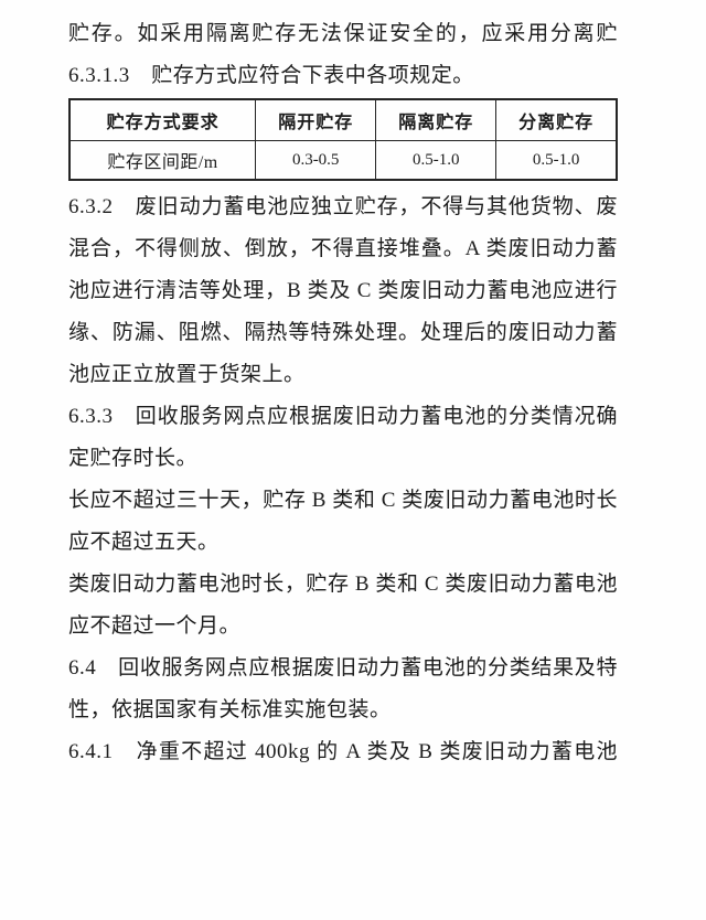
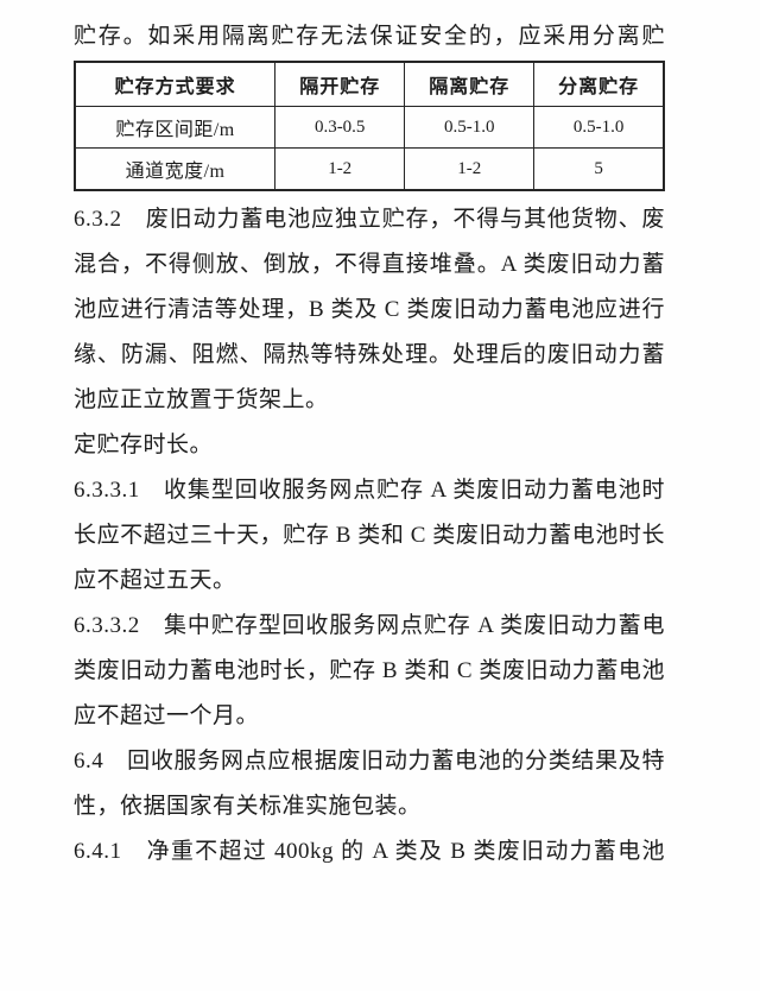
  贮存。如采用隔离贮存无法保证安全的，应采用分离贮
- 6.3.1.3 贮存方式应符合下表中各项规定。
  贮存方式要求	隔开贮存	隔离贮存	分离贮存
  贮存区间距/m	0.3-0.5	0.5-1.0	0.5-1.0
+ 通道宽度/m	1-2	1-2	5
  6.3.2 废旧动力蓄电池应独立贮存，不得与其他货物、废
  混合，不得侧放、倒放，不得直接堆叠。A 类废旧动力蓄
  池应进行清洁等处理，B 类及 C 类废旧动力蓄电池应进行
  缘、防漏、阻燃、隔热等特殊处理。处理后的废旧动力蓄
  池应正立放置于货架上。
- 6.3.3 回收服务网点应根据废旧动力蓄电池的分类情况确
  定贮存时长。
+ 6.3.3.1 收集型回收服务网点贮存 A 类废旧动力蓄电池时
  长应不超过三十天，贮存 B 类和 C 类废旧动力蓄电池时长
  应不超过五天。
+ 6.3.3.2 集中贮存型回收服务网点贮存 A 类废旧动力蓄电
  类废旧动力蓄电池时长，贮存 B 类和 C 类废旧动力蓄电池
  应不超过一个月。
  6.4 回收服务网点应根据废旧动力蓄电池的分类结果及特
  性，依据国家有关标准实施包装。
  6.4.1 净重不超过 400kg 的 A 类及 B 类废旧动力蓄电池
